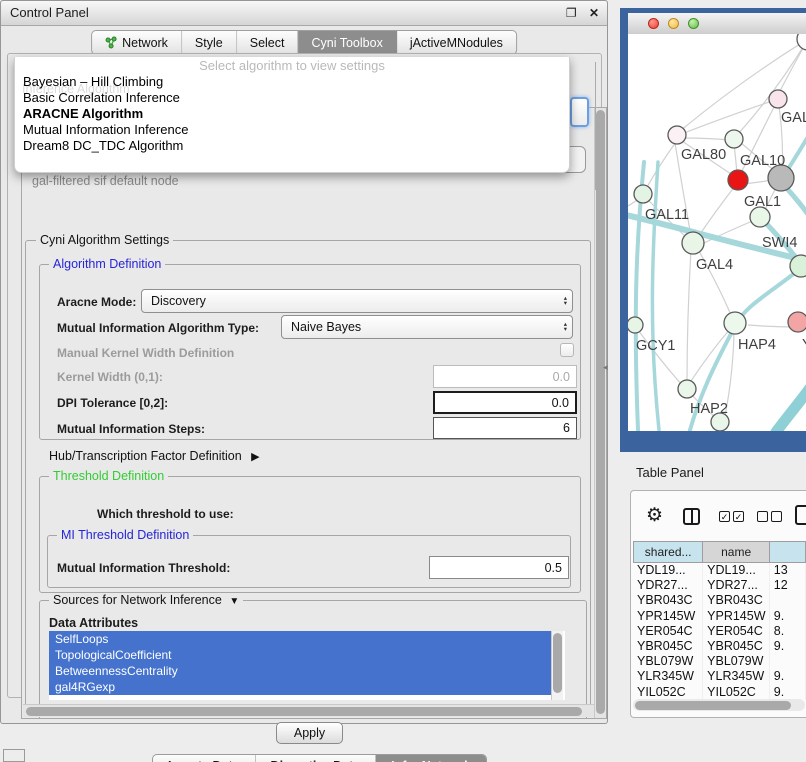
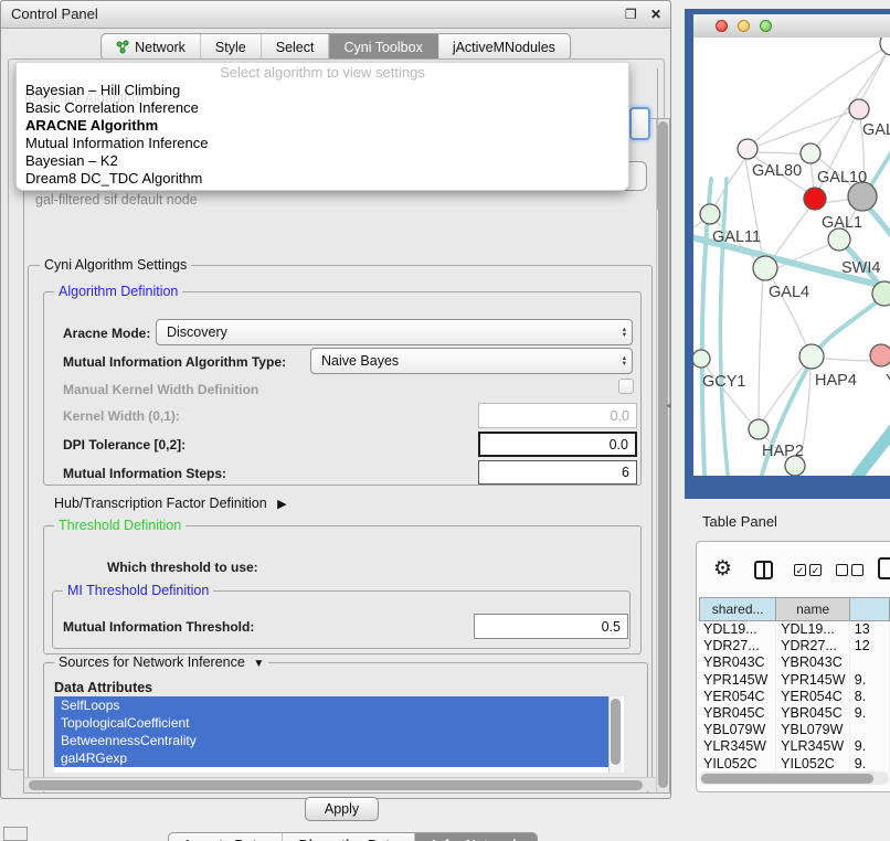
  Control Panel
  ❐ ✕
  Network
  Style
  Select
  Cyni Toolbox
  jActiveMNodules
  Cyni Algorithm Settings
  Algorithm Definition
  Aracne Mode:
  Discovery
  Mutual Information Algorithm Type:
  Naive Bayes
  Manual Kernel Width Definition
  Kernel Width (0,1):
  0.0
  DPI Tolerance [0,2]:
  0.0
  Mutual Information Steps:
  6
  Hub/Transcription Factor Definition ▶
  Threshold Definition
  Which threshold to use:
  MI Threshold Definition
  Mutual Information Threshold:
  0.5
  Sources for Network Inference ▼
  Data Attributes
  SelfLoops
  TopologicalCoefficient
  BetweennessCentrality
  gal4RGexp
  Apply
  Inference Algorithm
  gal-filtered sif default node
  Select algorithm to view settings
  Bayesian – Hill Climbing
  Basic Correlation Inference
  ARACNE Algorithm
  Mutual Information Inference
+ Bayesian – K2
  Dream8 DC_TDC Algorithm
  ◂
  GAL80
  GAL10
  GAL1
  GAL11
  SWI4
  GAL4
  GCY1
  HAP4
  HAP2
  Table Panel
  ⚙
  ✓
  ✓
  shared...
  name
  YDL19...
  YDL19...
  13
  YDR27...
  YDR27...
  12
  YBR043C
  YBR043C
  YPR145W
  YPR145W
  9.
  YER054C
  YER054C
  8.
  YBR045C
  YBR045C
  9.
  YBL079W
  YBL079W
  YLR345W
  YLR345W
  9.
  YIL052C
  YIL052C
  9.
